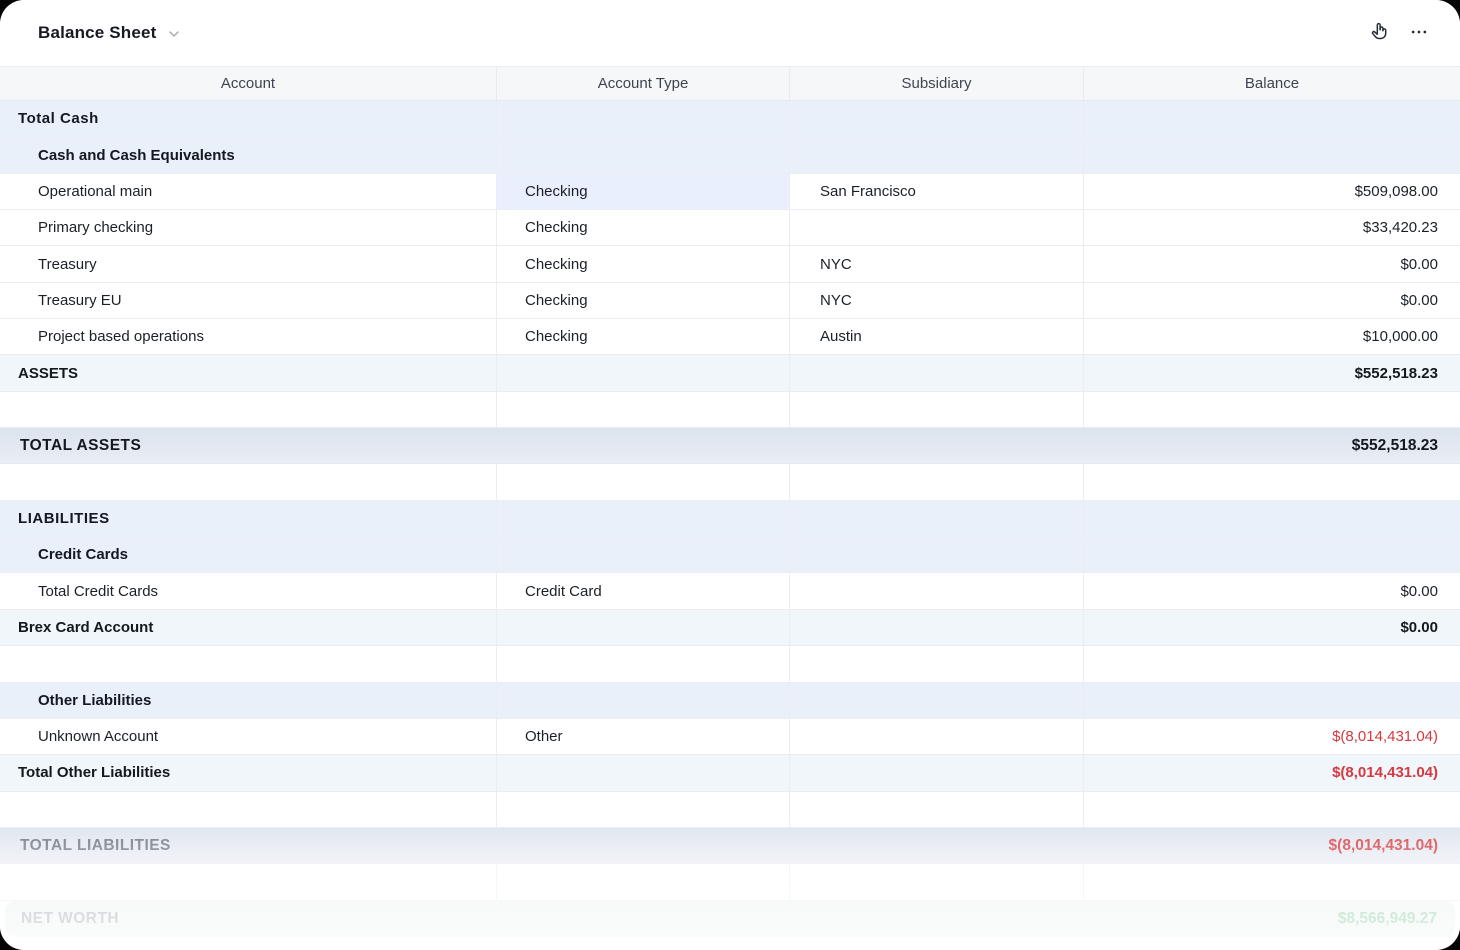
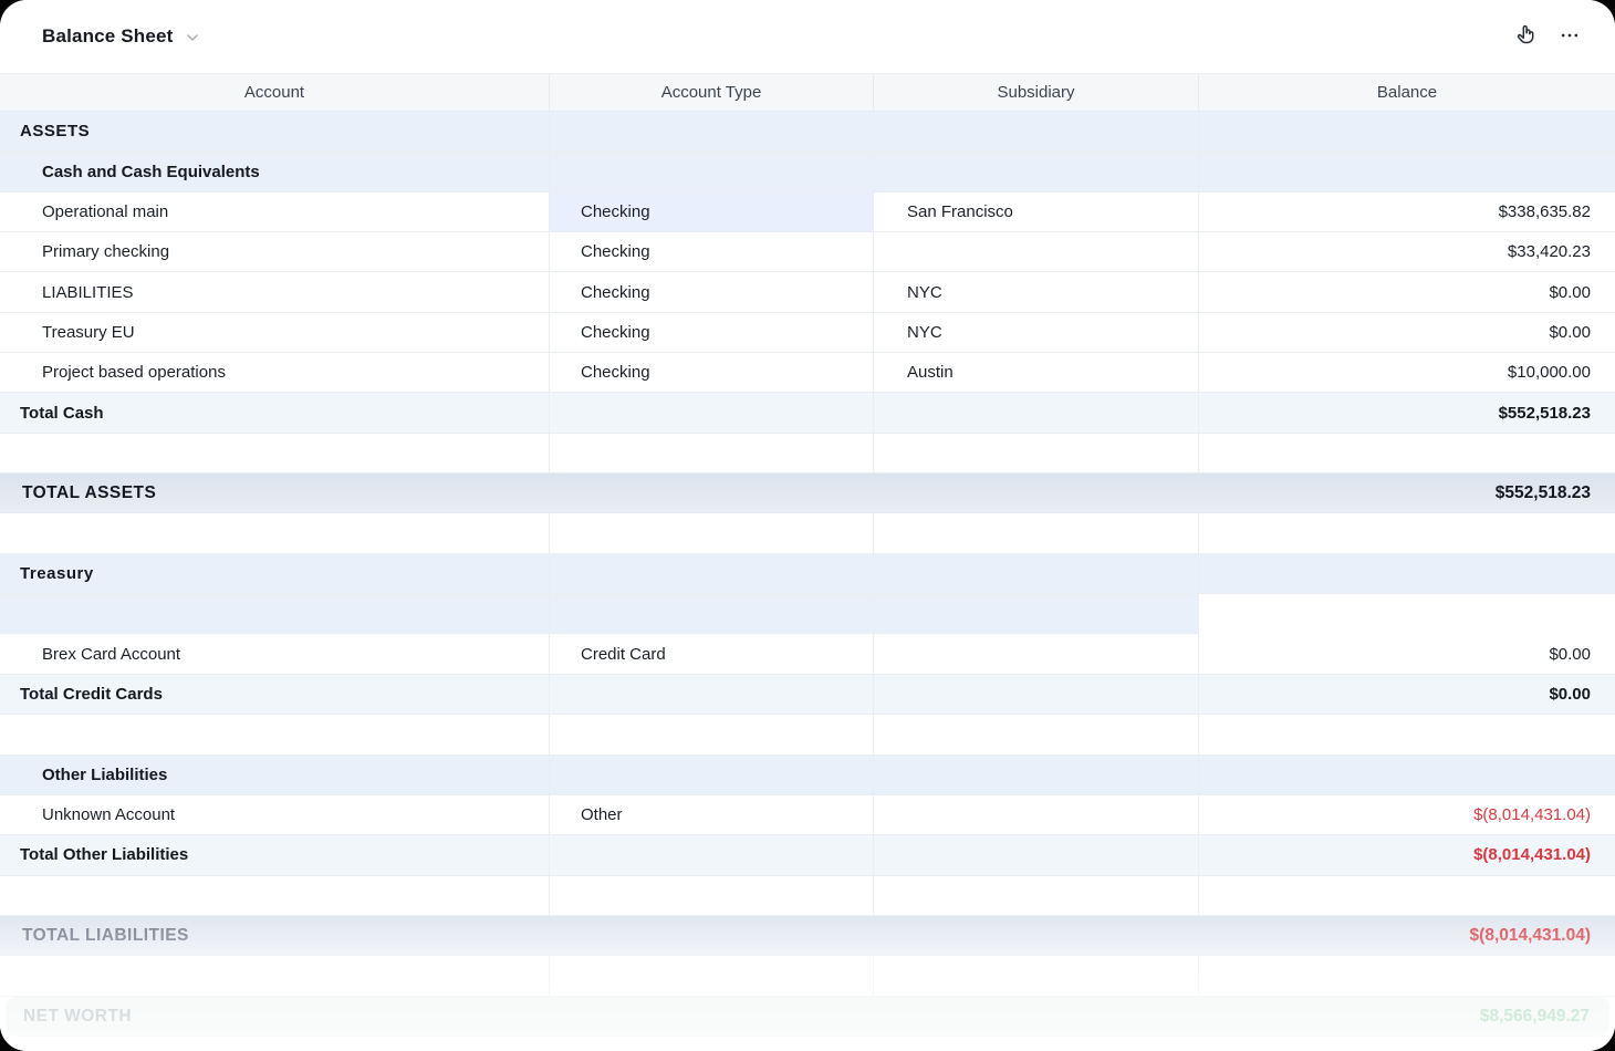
  Balance Sheet
  Account
  Account Type
  Subsidiary
  Balance
- Total Cash
+ ASSETS
  Cash and Cash Equivalents
  Operational main
  Checking
  San Francisco
- $509,098.00
+ $338,635.82
  Primary checking
  Checking
  $33,420.23
- Treasury
+ LIABILITIES
  Checking
  NYC
  $0.00
  Treasury EU
  Checking
  NYC
  $0.00
  Project based operations
  Checking
  Austin
  $10,000.00
- ASSETS
+ Total Cash
  $552,518.23
  TOTAL ASSETS
  $552,518.23
- LIABILITIES
+ Treasury
- Credit Cards
- Total Credit Cards
+ Brex Card Account
  Credit Card
  $0.00
- Brex Card Account
+ Total Credit Cards
  $0.00
  Other Liabilities
  Unknown Account
  Other
  $(8,014,431.04)
  Total Other Liabilities
  $(8,014,431.04)
